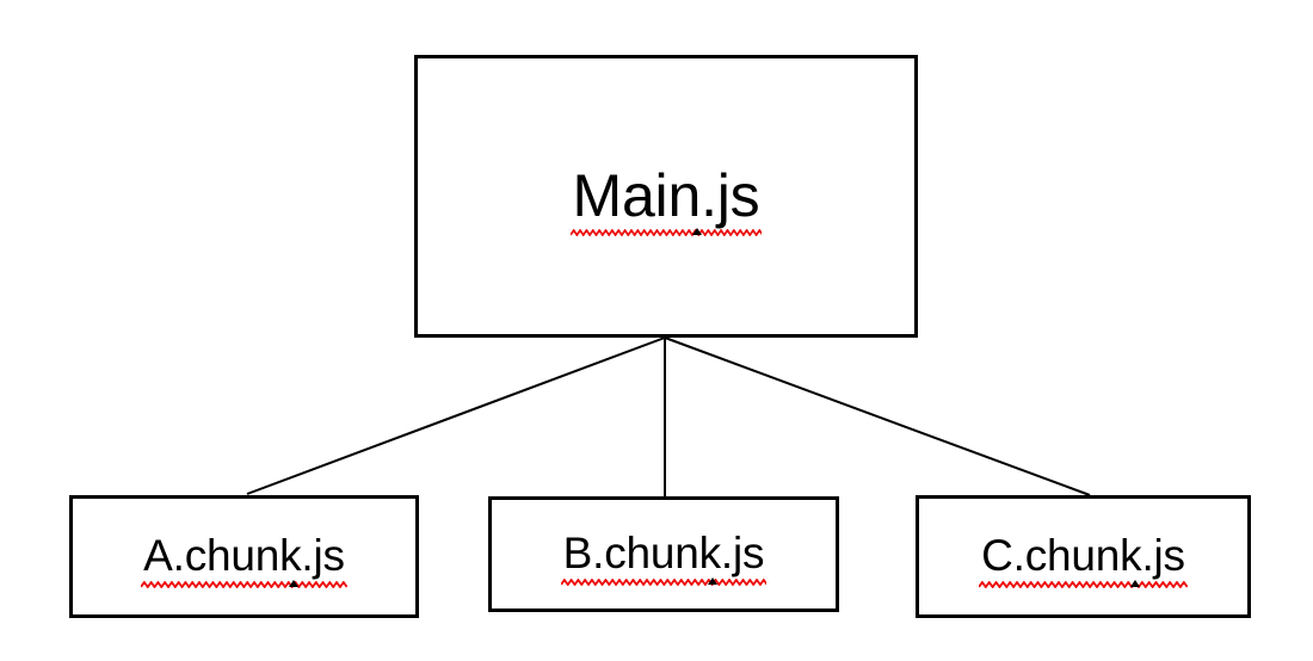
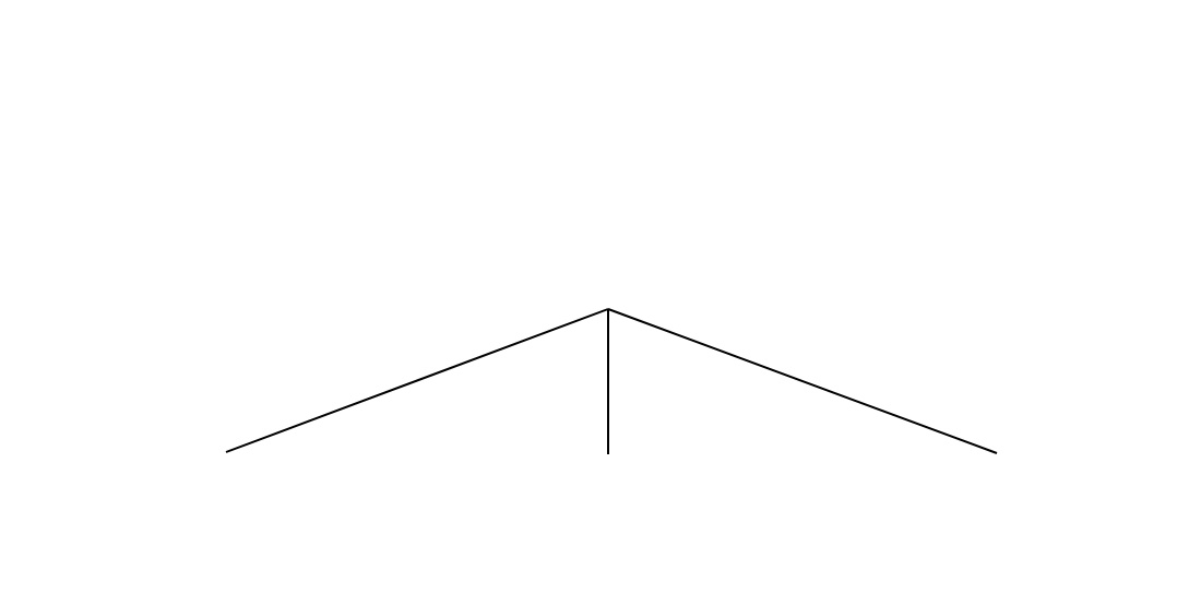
- Main.js
- A.chunk.js
- B.chunk.js
- C.chunk.js
